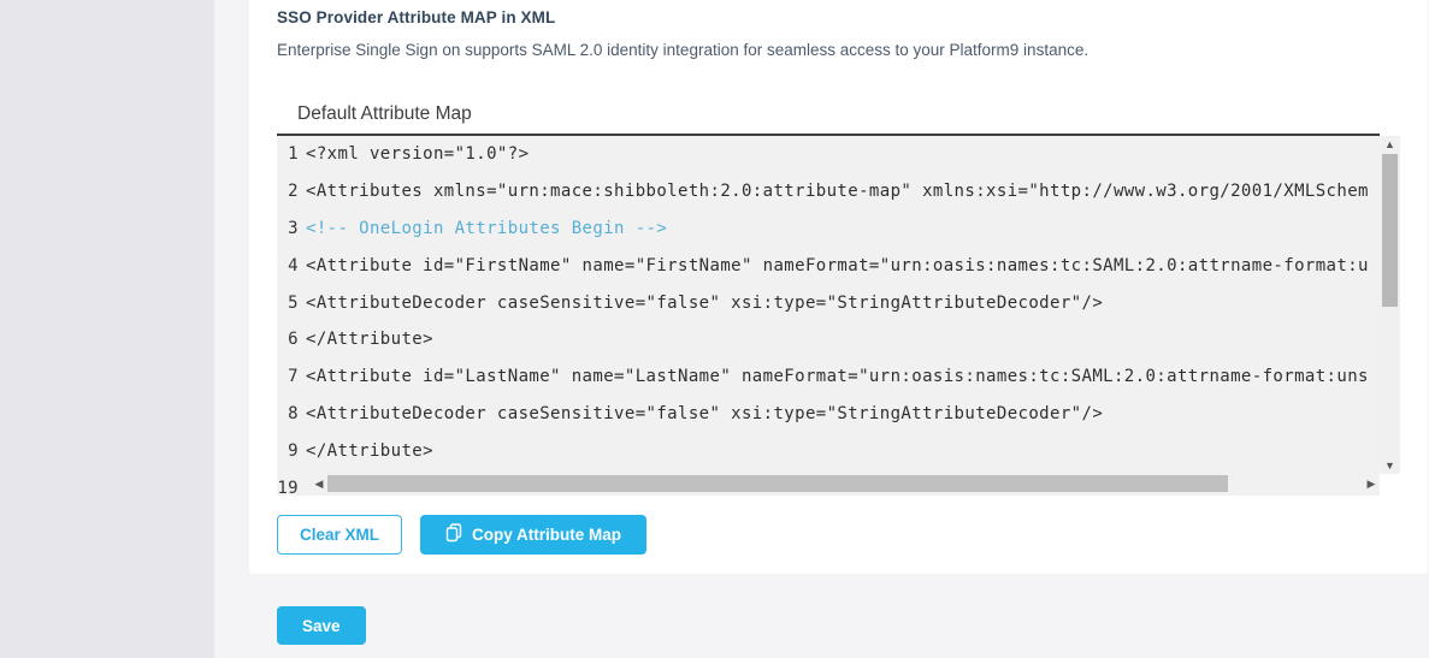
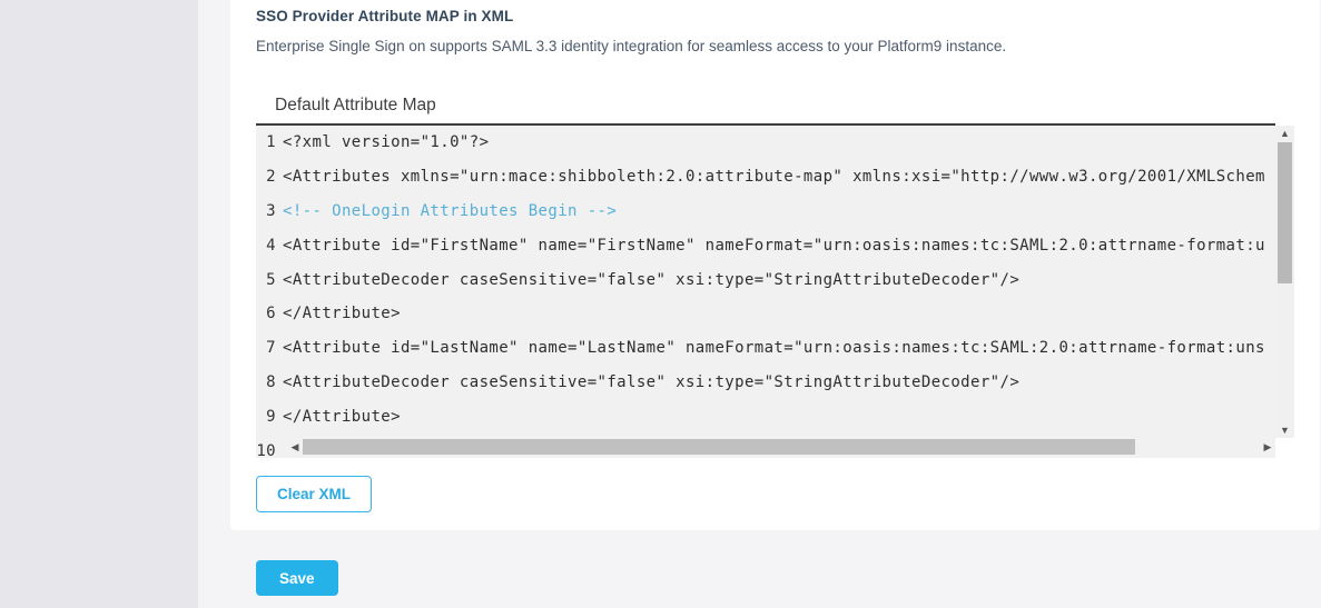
  SSO Provider Attribute MAP in XML
- Enterprise Single Sign on supports SAML 2.0 identity integration for seamless access to your Platform9 instance.
+ Enterprise Single Sign on supports SAML 3.3 identity integration for seamless access to your Platform9 instance.
  Default Attribute Map
  1
  <?xml version="1.0"?>
  2
  <Attributes xmlns="urn:mace:shibboleth:2.0:attribute-map" xmlns:xsi="http://www.w3.org/2001/XMLSchem
  3
  <!-- OneLogin Attributes Begin -->
  4
  <Attribute id="FirstName" name="FirstName" nameFormat="urn:oasis:names:tc:SAML:2.0:attrname-format:u
  5
  <AttributeDecoder caseSensitive="false" xsi:type="StringAttributeDecoder"/>
  6
  </Attribute>
  7
  <Attribute id="LastName" name="LastName" nameFormat="urn:oasis:names:tc:SAML:2.0:attrname-format:uns
  8
  <AttributeDecoder caseSensitive="false" xsi:type="StringAttributeDecoder"/>
  9
  </Attribute>
- 19
+ 10
  ▲
  ▼
  ◀
  ▶
  Clear XML
- Copy Attribute Map
  Save
